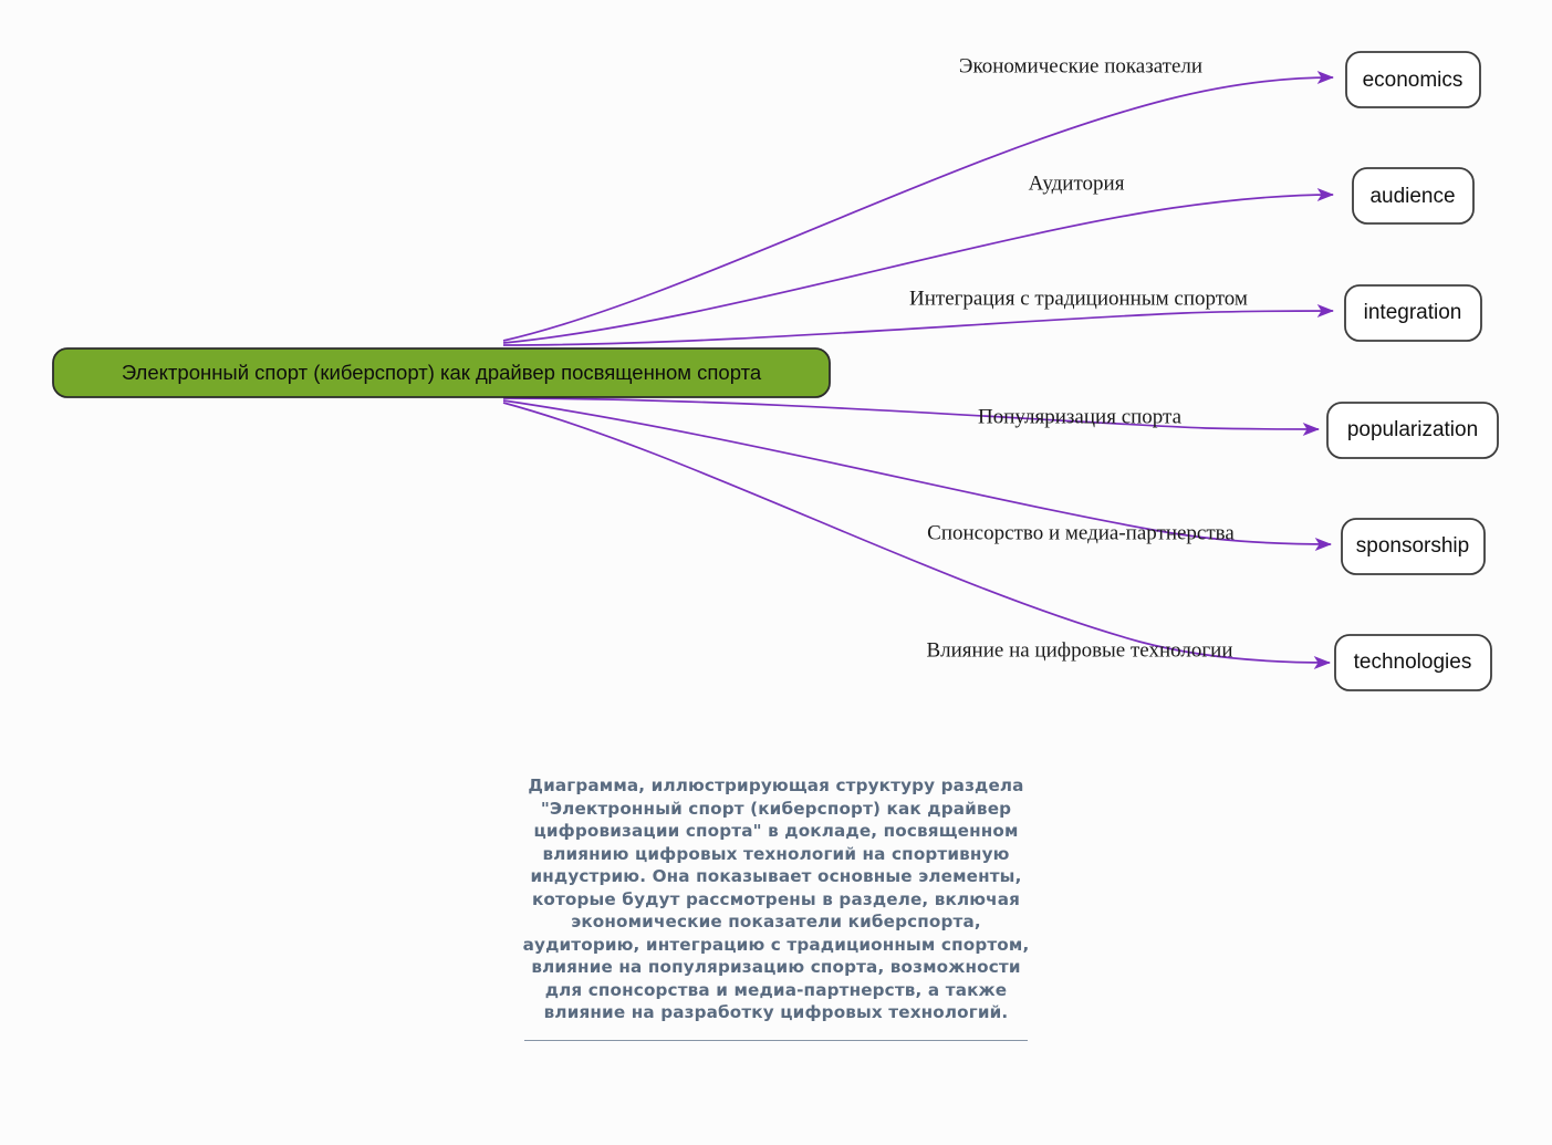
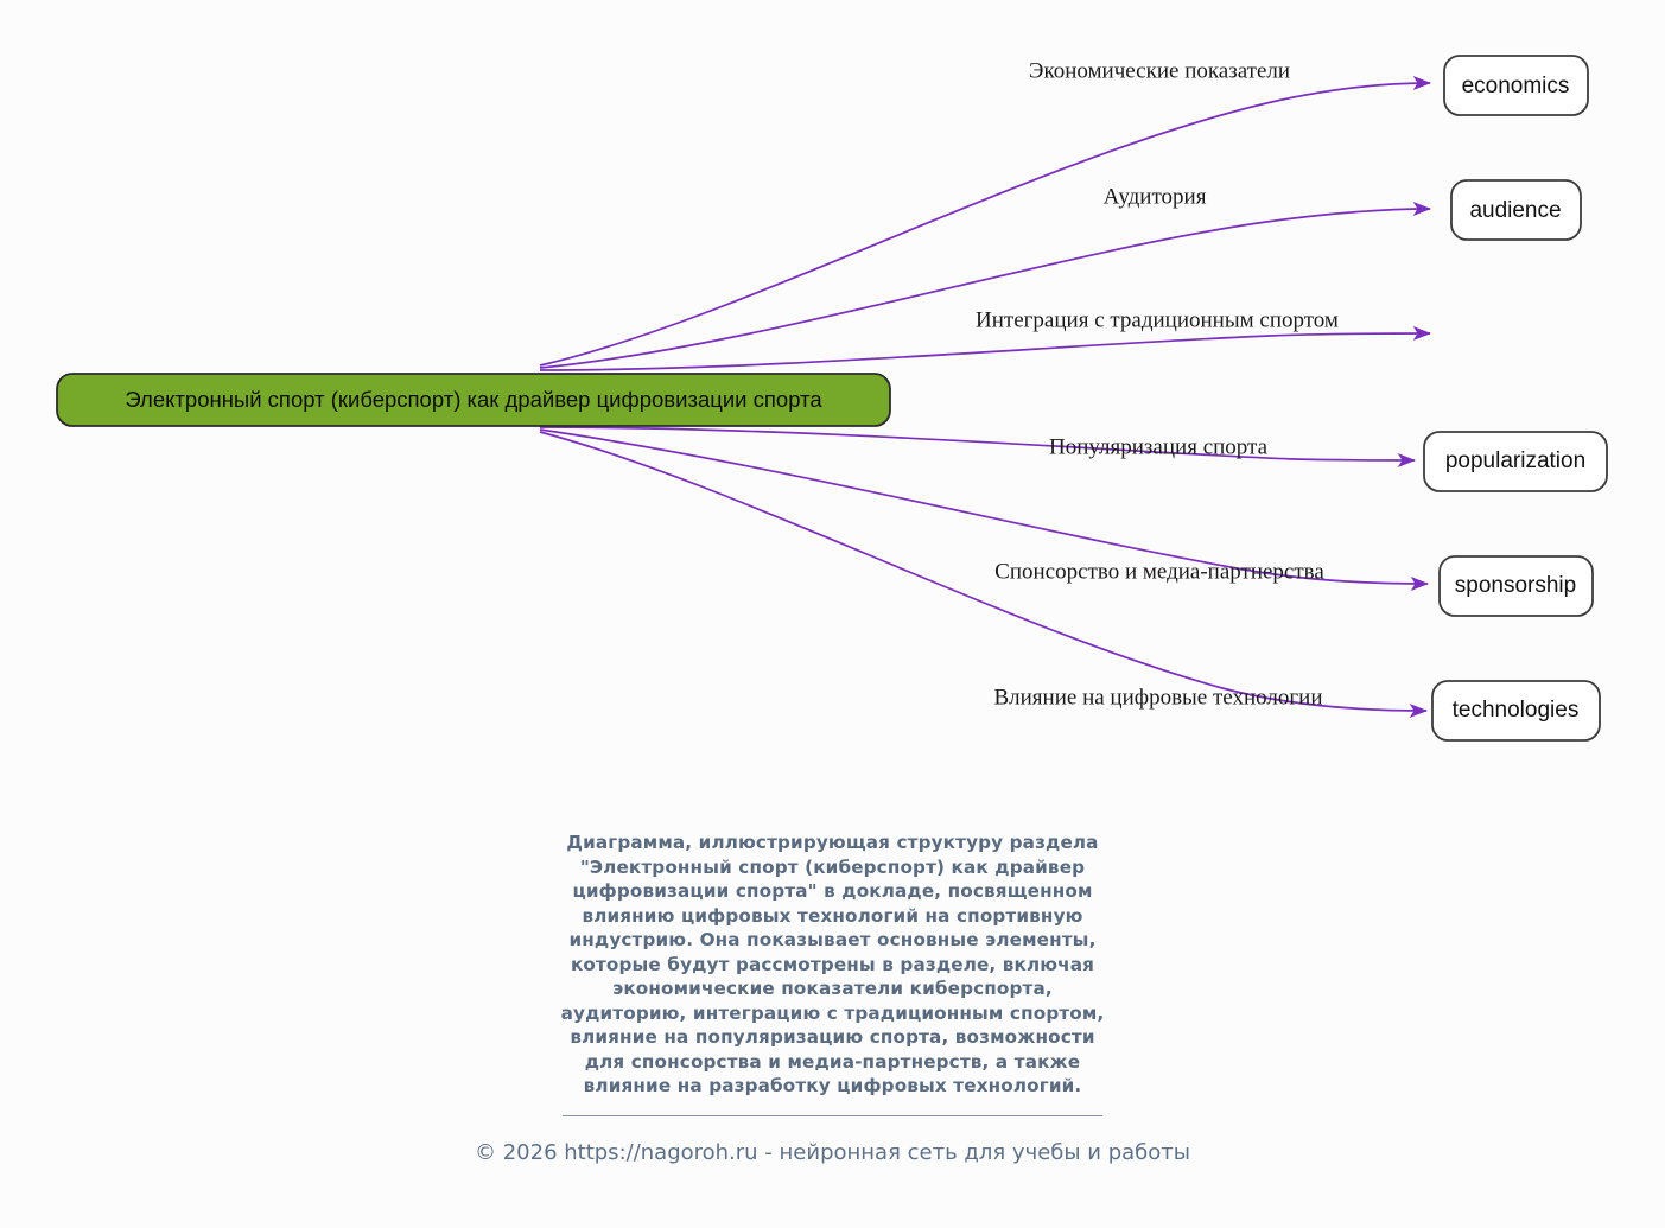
  Экономические показатели
  Аудитория
  Интеграция с традиционным спортом
  Популяризация спорта
  Спонсорство и медиа-партнерства
  Влияние на цифровые технологии
- Электронный спорт (киберспорт) как драйвер посвященном спорта
+ Электронный спорт (киберспорт) как драйвер цифровизации спорта
  economics
  audience
- integration
  popularization
  sponsorship
  technologies
  Диаграмма, иллюстрирующая структуру раздела
  "Электронный спорт (киберспорт) как драйвер
  цифровизации спорта" в докладе, посвященном
  влиянию цифровых технологий на спортивную
  индустрию. Она показывает основные элементы,
  которые будут рассмотрены в разделе, включая
  экономические показатели киберспорта,
  аудиторию, интеграцию с традиционным спортом,
  влияние на популяризацию спорта, возможности
  для спонсорства и медиа-партнерств, а также
  влияние на разработку цифровых технологий.
+ © 2026 https://nagoroh.ru - нейронная сеть для учебы и работы
